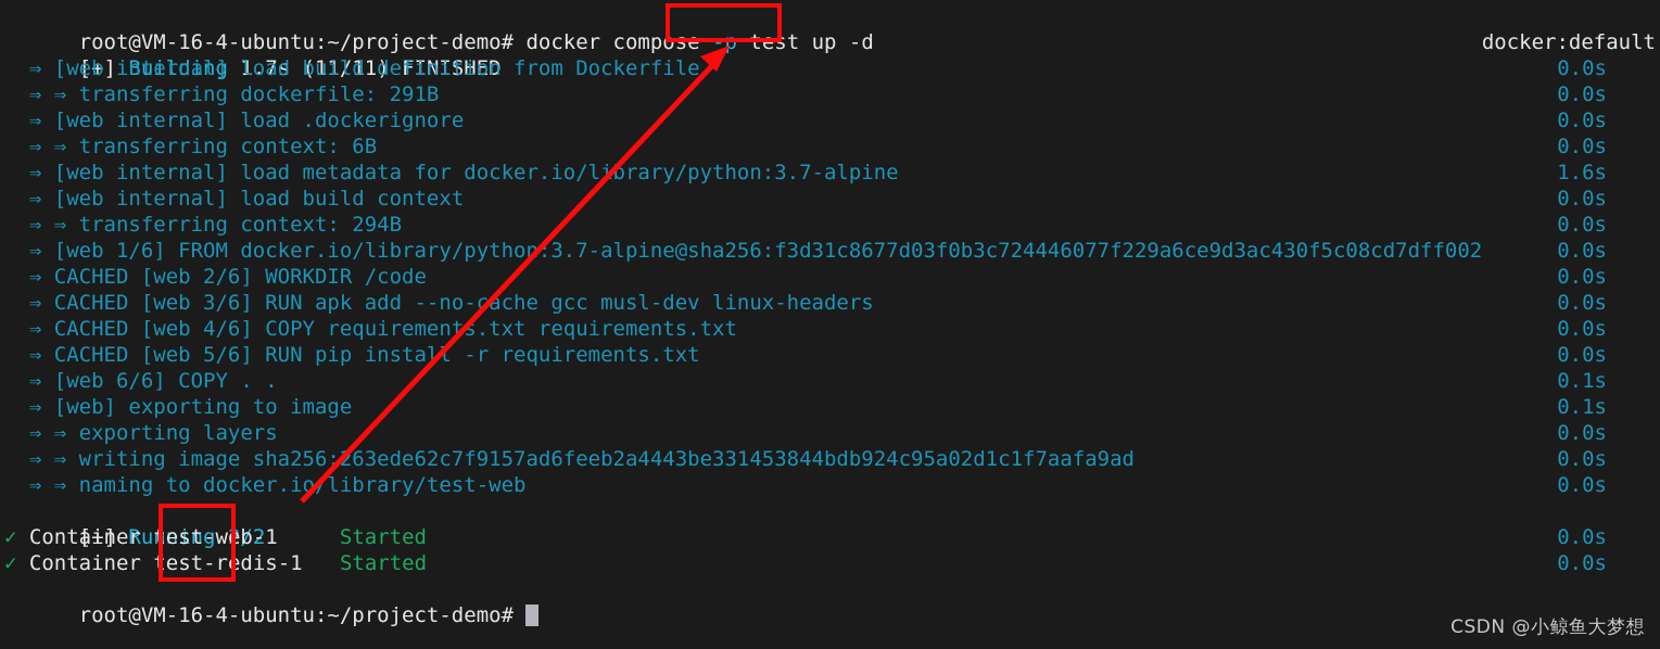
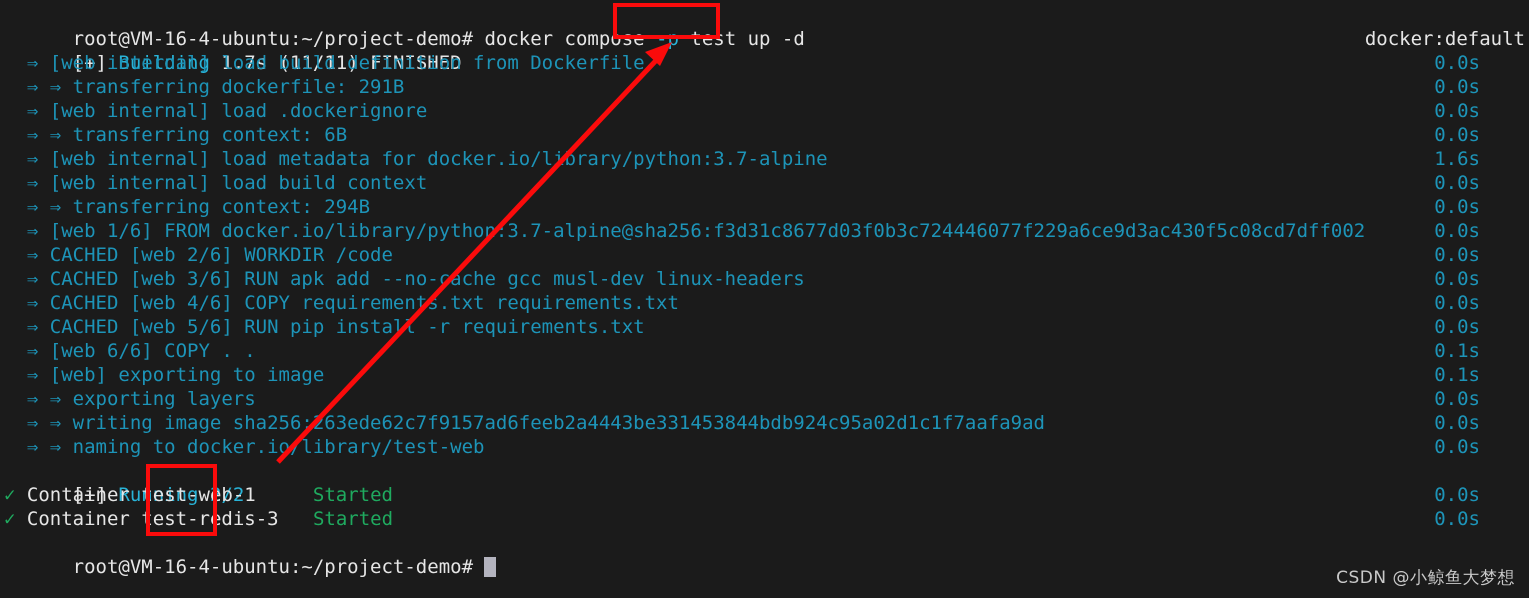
  root@VM-16-4-ubuntu:~/project-demo# docker compose -p test up -d
  [+] Building 1.7s (11/11) FINISHED
  docker:default
  ⇒ [web internal] load build definition from Dockerfile
  0.0s
  ⇒ ⇒ transferring dockerfile: 291B
  0.0s
  ⇒ [web internal] load .dockerignore
  0.0s
  ⇒ ⇒ transferring context: 6B
  0.0s
  ⇒ [web internal] load metadata for docker.io/library/python:3.7-alpine
  1.6s
  ⇒ [web internal] load build context
  0.0s
  ⇒ ⇒ transferring context: 294B
  0.0s
  ⇒ [web 1/6] FROM docker.io/library/python:3.7-alpine@sha256:f3d31c8677d03f0b3c724446077f229a6ce9d3ac430f5c08cd7dff002
  0.0s
  ⇒ CACHED [web 2/6] WORKDIR /code
  0.0s
  ⇒ CACHED [web 3/6] RUN apk add --no-cache gcc musl-dev linux-headers
  0.0s
  ⇒ CACHED [web 4/6] COPY requirements.txt requirements.txt
  0.0s
  ⇒ CACHED [web 5/6] RUN pip install -r requirements.txt
  0.0s
  ⇒ [web 6/6] COPY . .
  0.1s
  ⇒ [web] exporting to image
  0.1s
  ⇒ ⇒ exporting layers
  0.0s
  ⇒ ⇒ writing image sha256:263ede62c7f9157ad6feeb2a4443be331453844bdb924c95a02d1c1f7aafa9ad
  0.0s
  ⇒ ⇒ naming to docker.io/library/test-web
  0.0s
  [+] Running 2/2
  ✓ Container test-web-1 Started
  0.0s
- ✓ Container test-redis-1 Started
+ ✓ Container test-redis-3 Started
  0.0s
  root@VM-16-4-ubuntu:~/project-demo#
  CSDN @小鲸鱼大梦想
